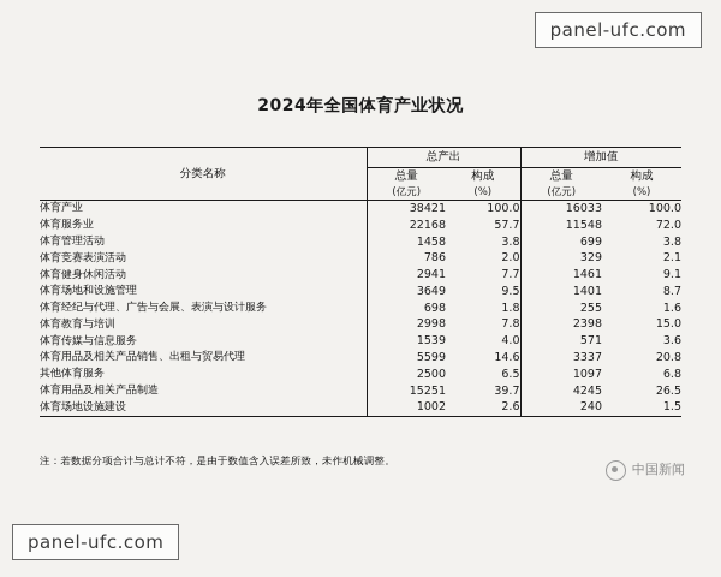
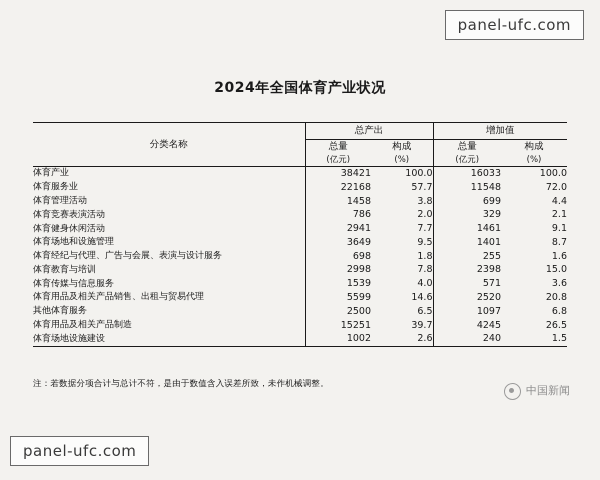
  panel-ufc.com
  2024年全国体育产业状况
  分类名称	总产出	增加值
  总量 (亿元)	构成 (%)	总量 (亿元)	构成 (%)
  体育产业	38421	100.0	16033	100.0
  体育服务业	22168	57.7	11548	72.0
- 体育管理活动	1458	3.8	699	3.8
+ 体育管理活动	1458	3.8	699	4.4
  体育竞赛表演活动	786	2.0	329	2.1
  体育健身休闲活动	2941	7.7	1461	9.1
  体育场地和设施管理	3649	9.5	1401	8.7
  体育经纪与代理、广告与会展、表演与设计服务	698	1.8	255	1.6
  体育教育与培训	2998	7.8	2398	15.0
  体育传媒与信息服务	1539	4.0	571	3.6
- 体育用品及相关产品销售、出租与贸易代理	5599	14.6	3337	20.8
+ 体育用品及相关产品销售、出租与贸易代理	5599	14.6	2520	20.8
  其他体育服务	2500	6.5	1097	6.8
  体育用品及相关产品制造	15251	39.7	4245	26.5
  体育场地设施建设	1002	2.6	240	1.5
  注：若数据分项合计与总计不符，是由于数值含入误差所致，未作机械调整。
  中国新闻
  panel-ufc.com
